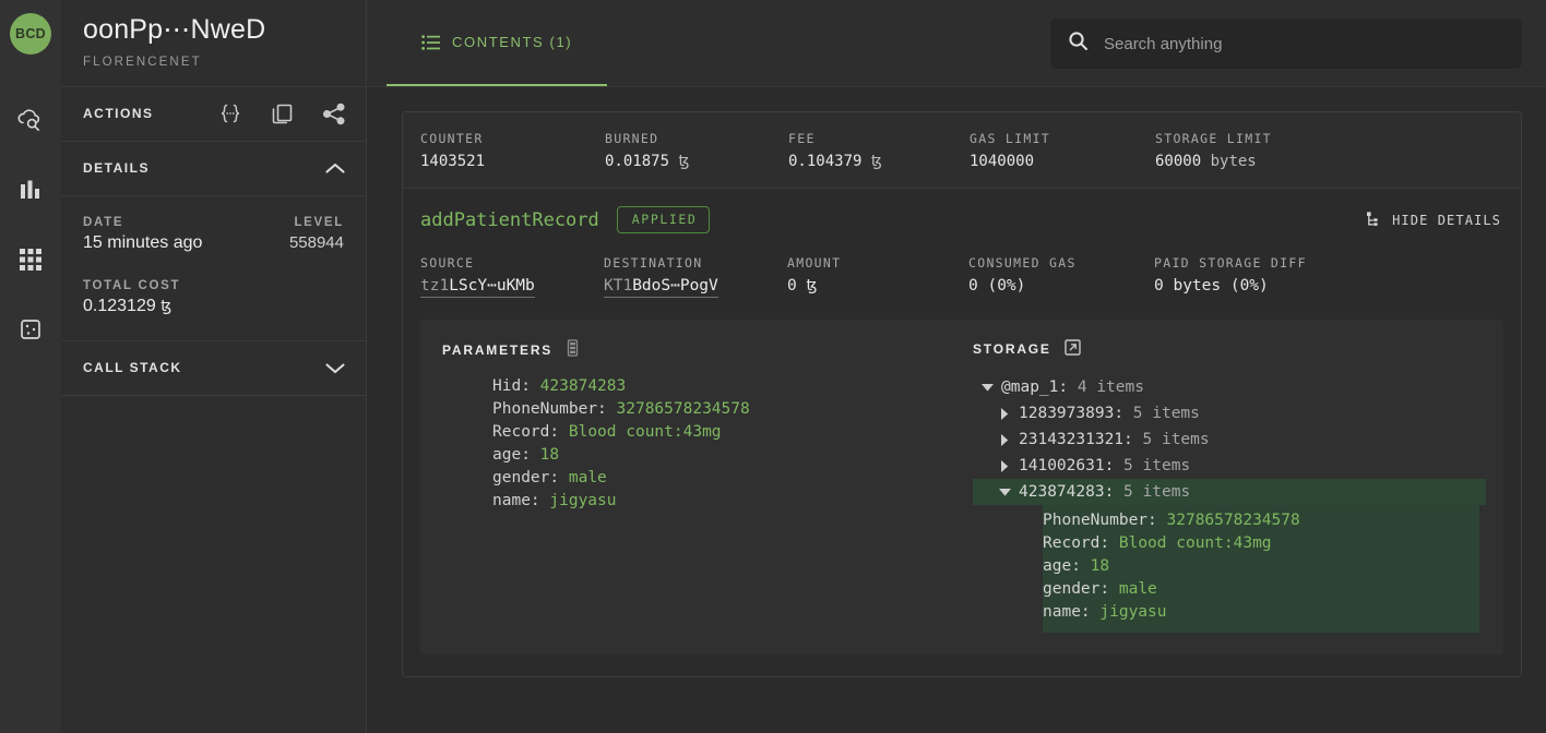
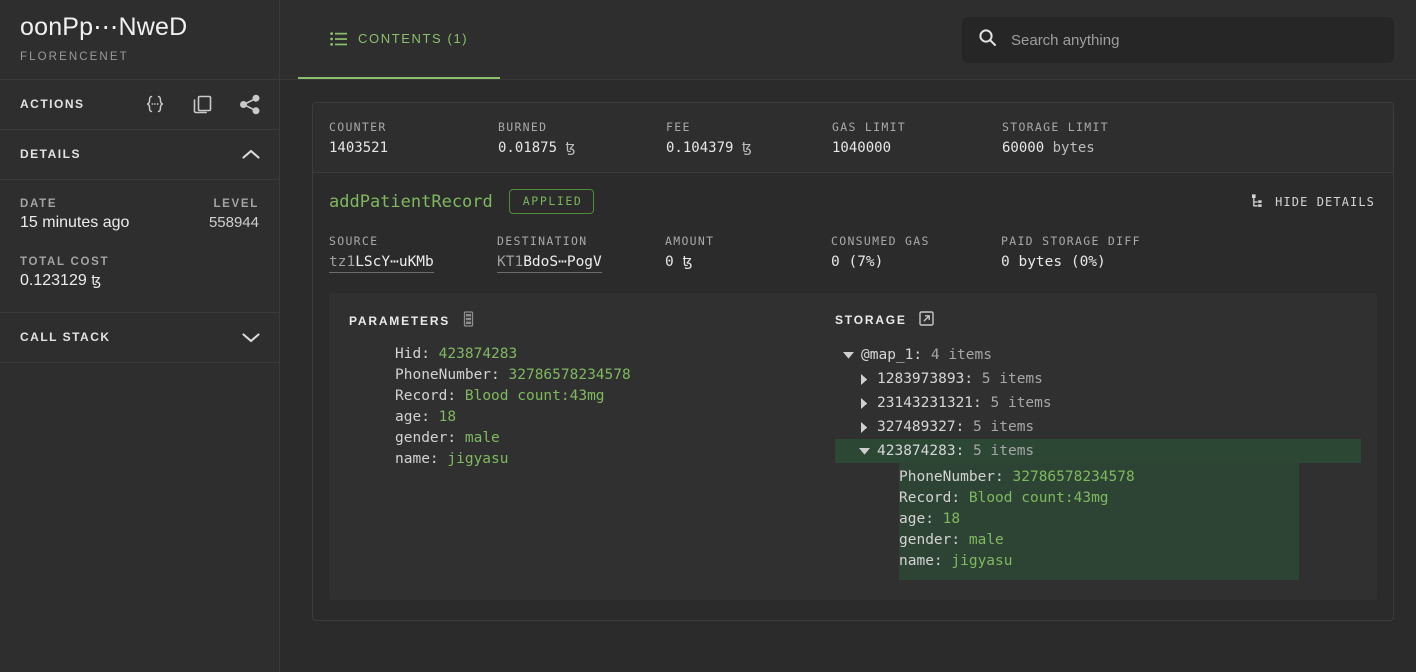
- BCD
  oonPp⋯NweD
  FLORENCENET
  ACTIONS
  DETAILS
  DATE
  15 minutes ago
  LEVEL
  558944
  TOTAL COST
  0.123129 ꜩ
  CALL STACK
  CONTENTS (1)
  Search anything
  COUNTER
  1403521
  BURNED
  0.01875 ꜩ
  FEE
  0.104379 ꜩ
  GAS LIMIT
  1040000
  STORAGE LIMIT
  60000 bytes
  addPatientRecord
  APPLIED
  HIDE DETAILS
  SOURCE
  tz1LScY⋯uKMb
  DESTINATION
  KT1BdoS⋯PogV
  AMOUNT
  0 ꜩ
  CONSUMED GAS
- 0 (0%)
+ 0 (7%)
  PAID STORAGE DIFF
  0 bytes (0%)
  PARAMETERS
  Hid: 423874283
  PhoneNumber: 32786578234578
  Record: Blood count:43mg
  age: 18
  gender: male
  name: jigyasu
  STORAGE
  @map_1
  :
  4 items
  1283973893
  :
  5 items
  23143231321
  :
  5 items
- 141002631
+ 327489327
  :
  5 items
  423874283
  :
  5 items
  PhoneNumber: 32786578234578
  Record: Blood count:43mg
  age: 18
  gender: male
  name: jigyasu
